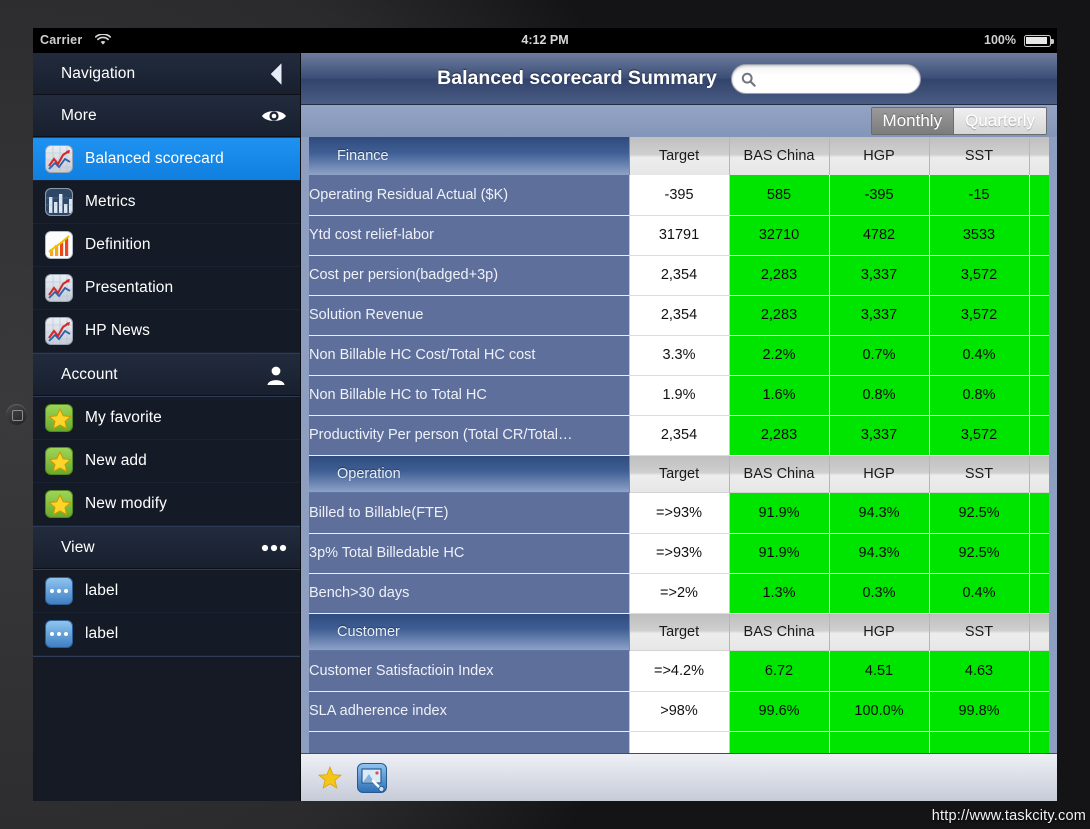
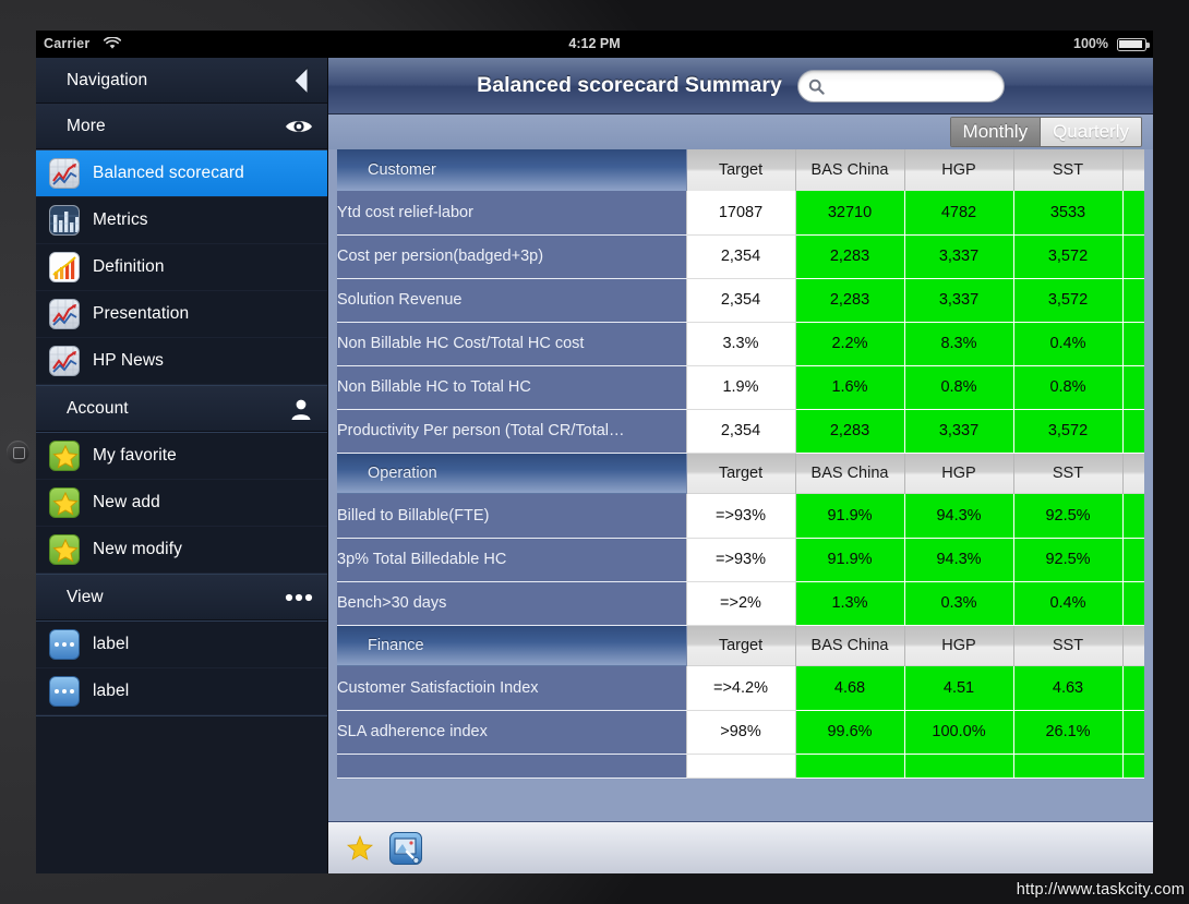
  Carrier
  4:12 PM
  100%
  Navigation
  More
  Balanced scorecard
  Metrics
  Definition
  Presentation
  HP News
  Account
  My favorite
  New add
  New modify
  View
  label
  label
  Balanced scorecard Summary
  Monthly
  Quarterly
- Finance	Target	BAS China	HGP	SST
+ Customer	Target	BAS China	HGP	SST
- Operating Residual Actual ($K)	-395	585	-395	-15
- Ytd cost relief-labor	31791	32710	4782	3533
+ Ytd cost relief-labor	17087	32710	4782	3533
  Cost per persion(badged+3p)	2,354	2,283	3,337	3,572
  Solution Revenue	2,354	2,283	3,337	3,572
- Non Billable HC Cost/Total HC cost	3.3%	2.2%	0.7%	0.4%
+ Non Billable HC Cost/Total HC cost	3.3%	2.2%	8.3%	0.4%
  Non Billable HC to Total HC	1.9%	1.6%	0.8%	0.8%
  Productivity Per person (Total CR/Total…	2,354	2,283	3,337	3,572
  Operation	Target	BAS China	HGP	SST
  Billed to Billable(FTE)	=>93%	91.9%	94.3%	92.5%
  3p% Total Billedable HC	=>93%	91.9%	94.3%	92.5%
  Bench>30 days	=>2%	1.3%	0.3%	0.4%
- Customer	Target	BAS China	HGP	SST
+ Finance	Target	BAS China	HGP	SST
- Customer Satisfactioin Index	=>4.2%	6.72	4.51	4.63
+ Customer Satisfactioin Index	=>4.2%	4.68	4.51	4.63
- SLA adherence index	>98%	99.6%	100.0%	99.8%
+ SLA adherence index	>98%	99.6%	100.0%	26.1%
  http://www.taskcity.com
